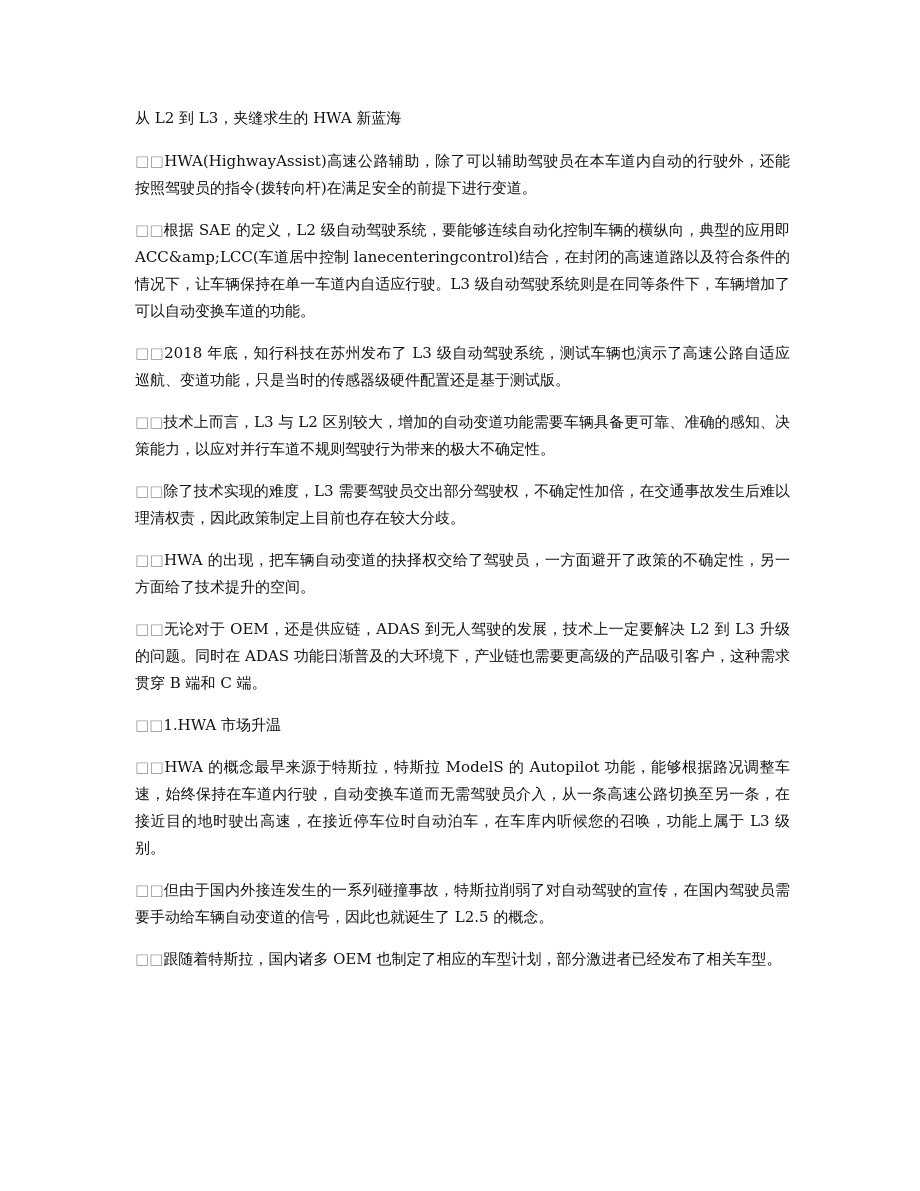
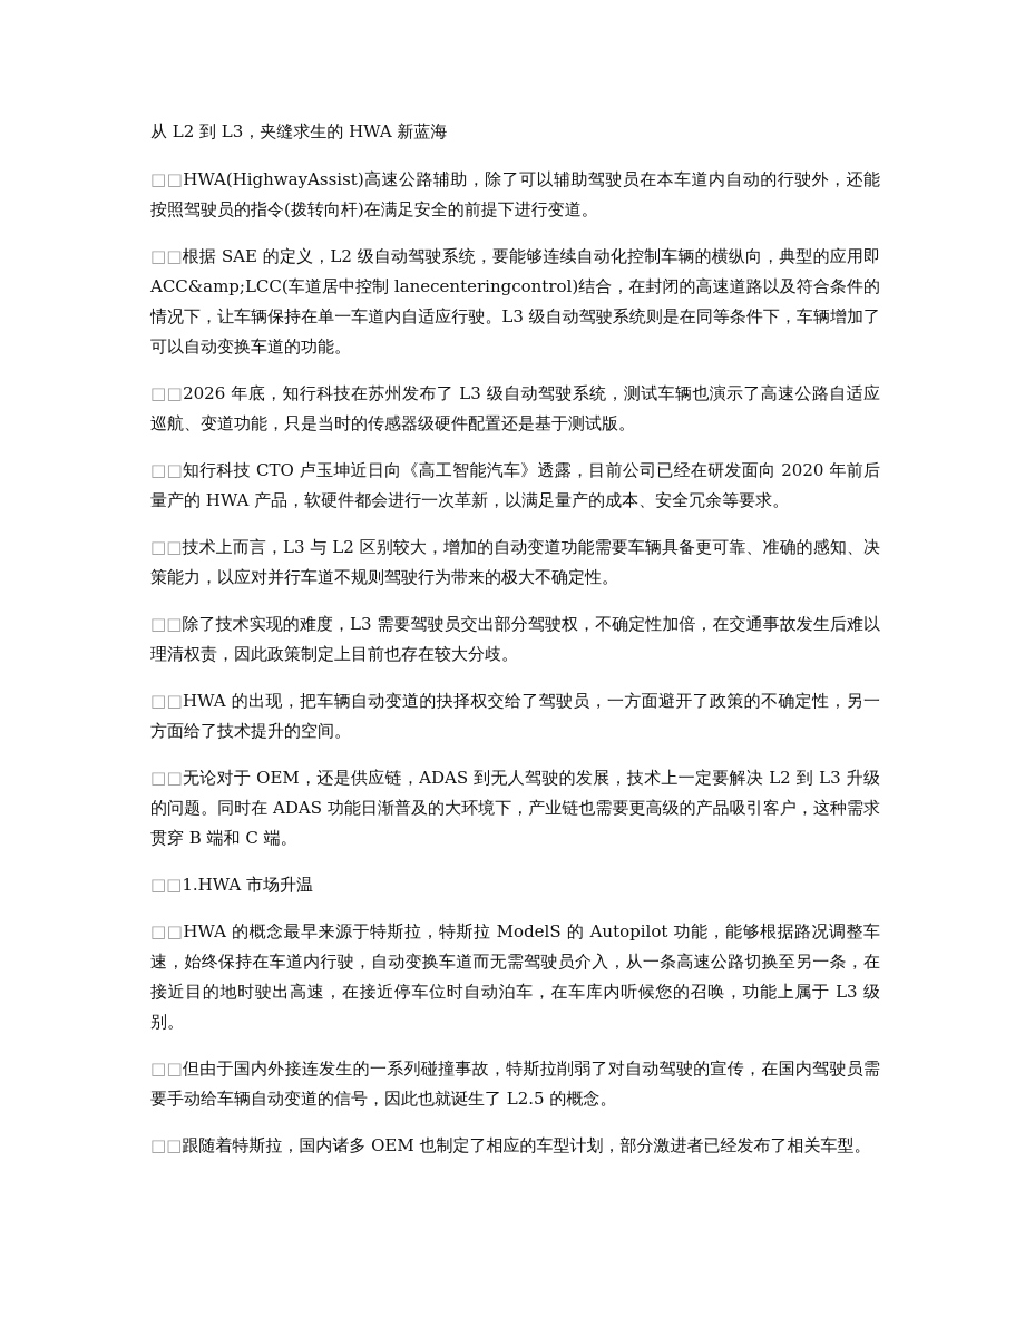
  从 L2 到 L3，夹缝求生的 HWA 新蓝海
  □□HWA(HighwayAssist)高速公路辅助，除了可以辅助驾驶员在本车道内自动的行驶外，还能按照驾驶员的指令(拨转向杆)在满足安全的前提下进行变道。
  □□根据 SAE 的定义，L2 级自动驾驶系统，要能够连续自动化控制车辆的横纵向，典型的应用即 ACC&amp;LCC(车道居中控制 lanecenteringcontrol)结合，在封闭的高速道路以及符合条件的情况下，让车辆保持在单一车道内自适应行驶。L3 级自动驾驶系统则是在同等条件下，车辆增加了可以自动变换车道的功能。
- □□2018 年底，知行科技在苏州发布了 L3 级自动驾驶系统，测试车辆也演示了高速公路自适应巡航、变道功能，只是当时的传感器级硬件配置还是基于测试版。
+ □□2026 年底，知行科技在苏州发布了 L3 级自动驾驶系统，测试车辆也演示了高速公路自适应巡航、变道功能，只是当时的传感器级硬件配置还是基于测试版。
+ □□知行科技 CTO 卢玉坤近日向《高工智能汽车》透露，目前公司已经在研发面向 2020 年前后量产的 HWA 产品，软硬件都会进行一次革新，以满足量产的成本、安全冗余等要求。
  □□技术上而言，L3 与 L2 区别较大，增加的自动变道功能需要车辆具备更可靠、准确的感知、决策能力，以应对并行车道不规则驾驶行为带来的极大不确定性。
  □□除了技术实现的难度，L3 需要驾驶员交出部分驾驶权，不确定性加倍，在交通事故发生后难以理清权责，因此政策制定上目前也存在较大分歧。
  □□HWA 的出现，把车辆自动变道的抉择权交给了驾驶员，一方面避开了政策的不确定性，另一方面给了技术提升的空间。
  □□无论对于 OEM，还是供应链，ADAS 到无人驾驶的发展，技术上一定要解决 L2 到 L3 升级的问题。同时在 ADAS 功能日渐普及的大环境下，产业链也需要更高级的产品吸引客户，这种需求贯穿 B 端和 C 端。
  □□1.HWA 市场升温
  □□HWA 的概念最早来源于特斯拉，特斯拉 ModelS 的 Autopilot 功能，能够根据路况调整车速，始终保持在车道内行驶，自动变换车道而无需驾驶员介入，从一条高速公路切换至另一条，在接近目的地时驶出高速，在接近停车位时自动泊车，在车库内听候您的召唤，功能上属于 L3 级别。
  □□但由于国内外接连发生的一系列碰撞事故，特斯拉削弱了对自动驾驶的宣传，在国内驾驶员需要手动给车辆自动变道的信号，因此也就诞生了 L2.5 的概念。
  □□跟随着特斯拉，国内诸多 OEM 也制定了相应的车型计划，部分激进者已经发布了相关车型。
